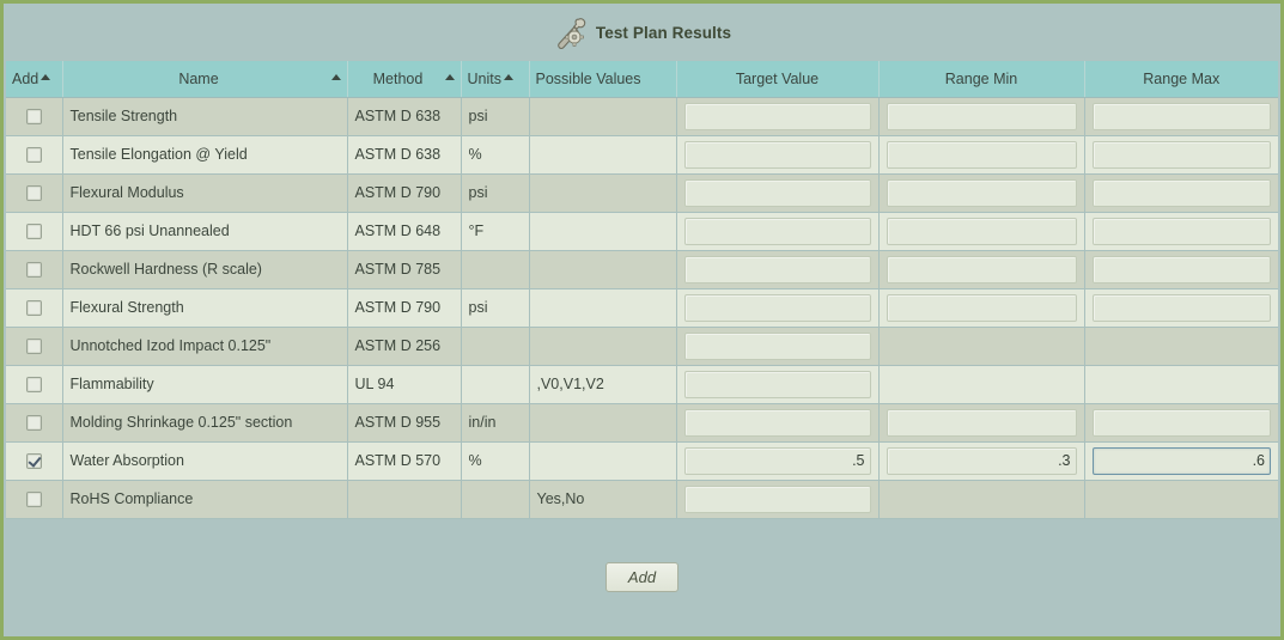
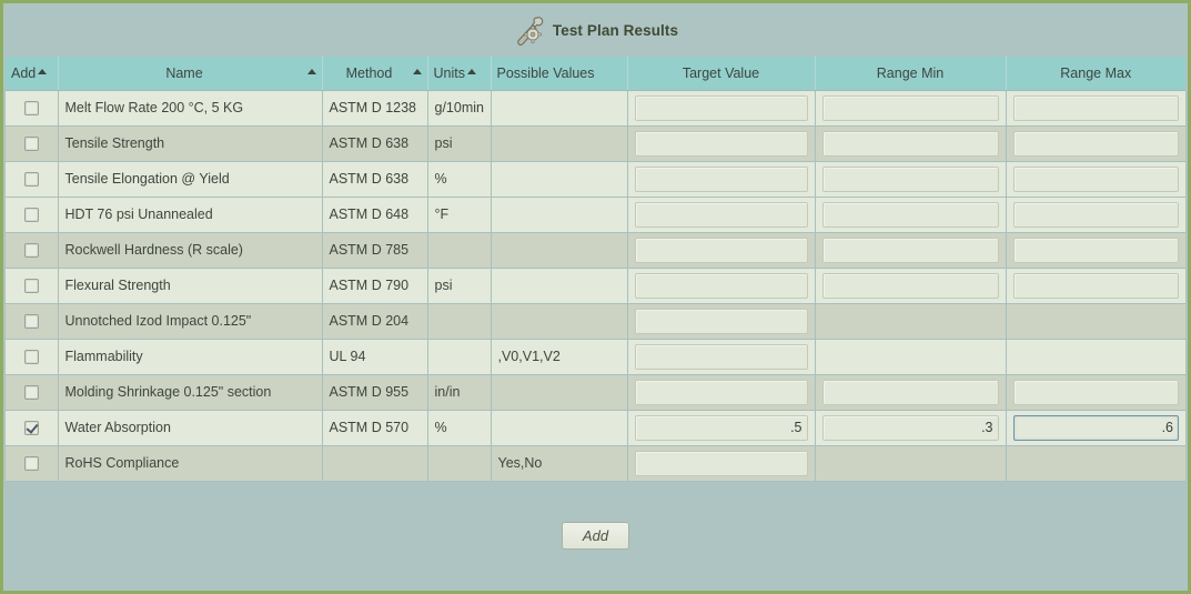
  Test Plan Results
  Add	Name	Method	Units	Possible Values	Target Value	Range Min	Range Max
+ 	Melt Flow Rate 200 °C, 5 KG	ASTM D 1238	g/10min
  	Tensile Strength	ASTM D 638	psi
  	Tensile Elongation @ Yield	ASTM D 638	%
- 	Flexural Modulus	ASTM D 790	psi
- 	HDT 66 psi Unannealed	ASTM D 648	°F
+ 	HDT 76 psi Unannealed	ASTM D 648	°F
  	Rockwell Hardness (R scale)	ASTM D 785
  	Flexural Strength	ASTM D 790	psi
- 	Unnotched Izod Impact 0.125"	ASTM D 256
+ 	Unnotched Izod Impact 0.125"	ASTM D 204
  	Flammability	UL 94		,V0,V1,V2
  	Molding Shrinkage 0.125" section	ASTM D 955	in/in
  	Water Absorption	ASTM D 570	%		.5	.3	.6
  	RoHS Compliance			Yes,No
  Add
